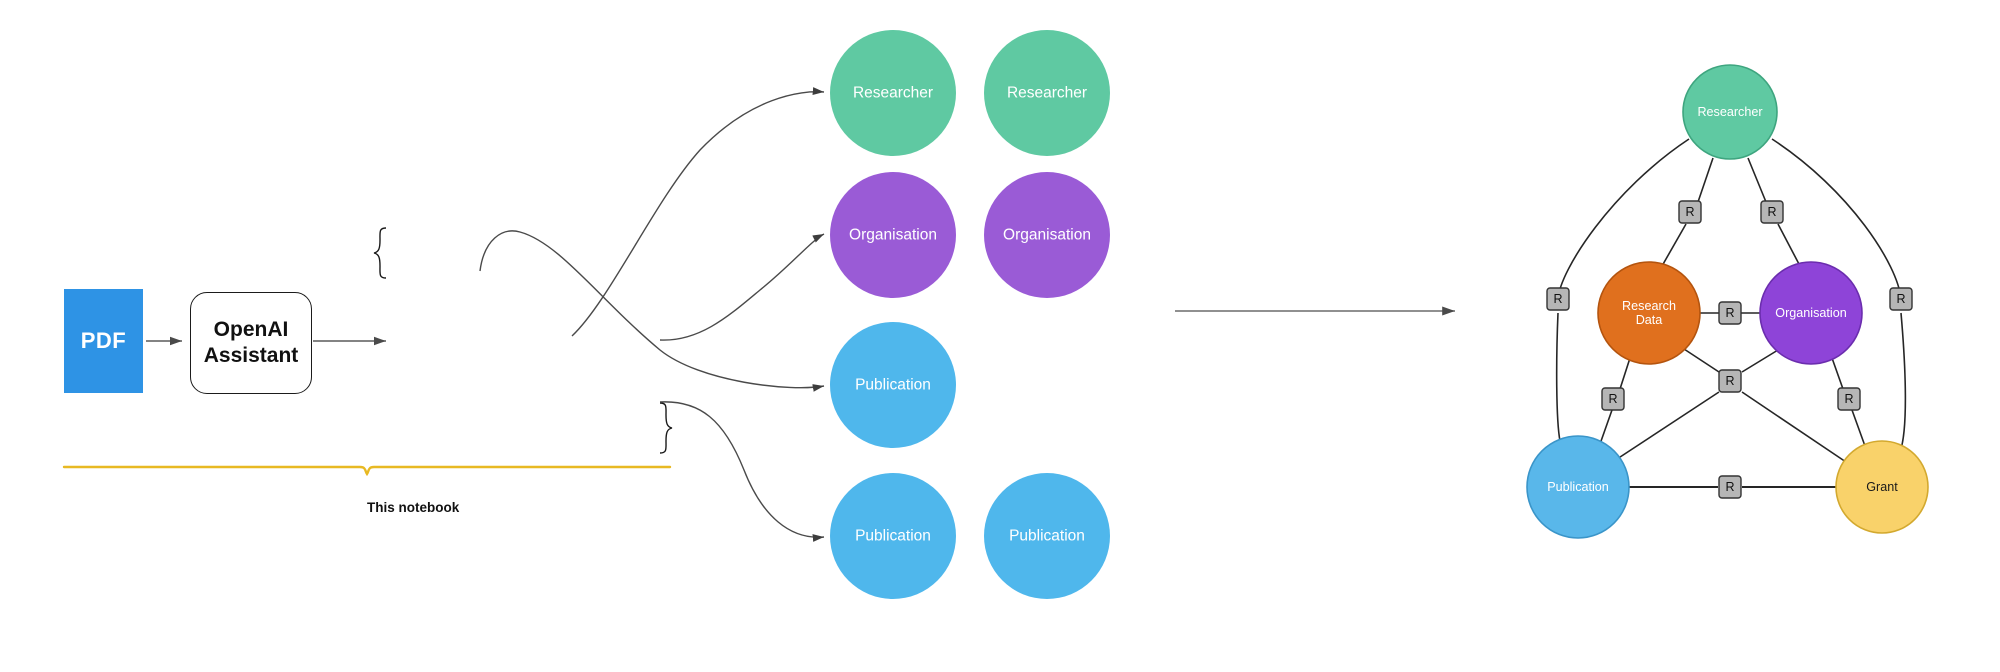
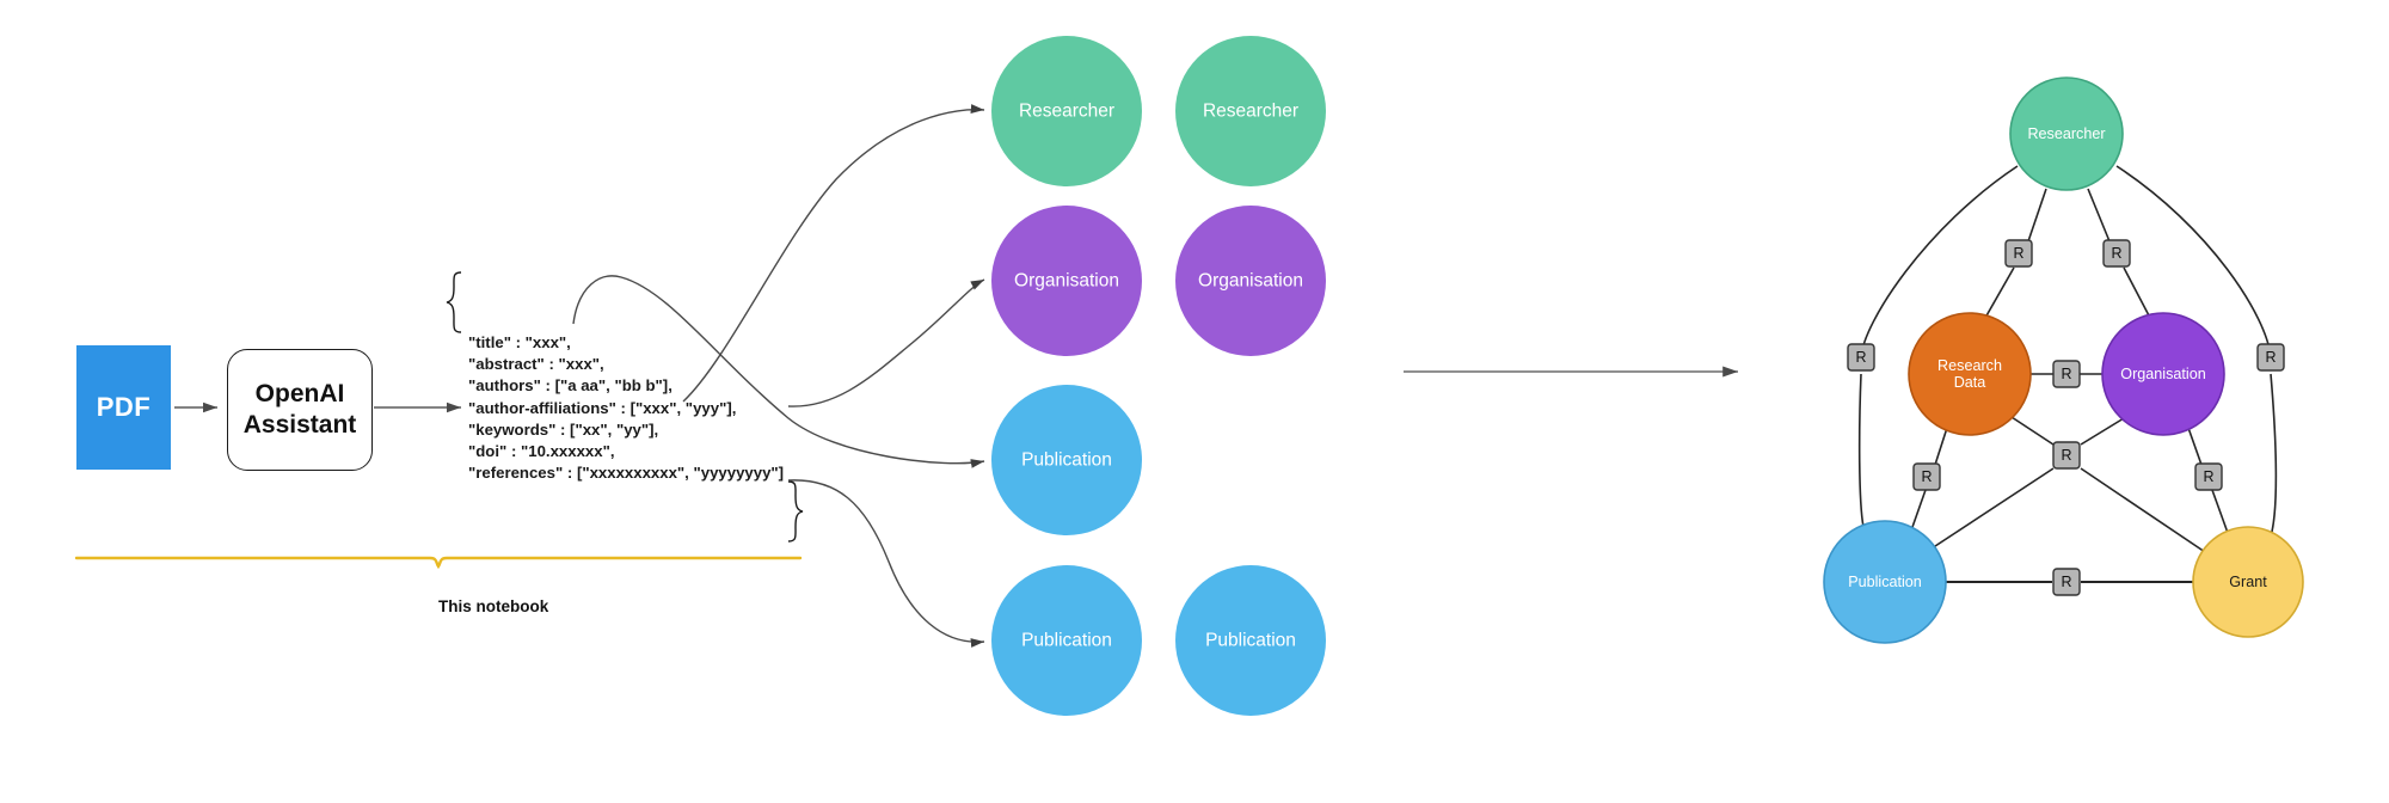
  PDF
  OpenAI
  Assistant
+ "title" : "xxx",
+ "abstract" : "xxx",
+ "authors" : ["a aa", "bb b"],
+ "author-affiliations" : ["xxx", "yyy"],
+ "keywords" : ["xx", "yy"],
+ "doi" : "10.xxxxxx",
+ "references" : ["xxxxxxxxxx", "yyyyyyyy"]
  This notebook
  Researcher
  Researcher
  Organisation
  Organisation
  Publication
  Publication
  Publication
  Researcher
  Research
  Data
  Organisation
  Publication
  Grant
  R
  R
  R
  R
  R
  R
  R
  R
  R
